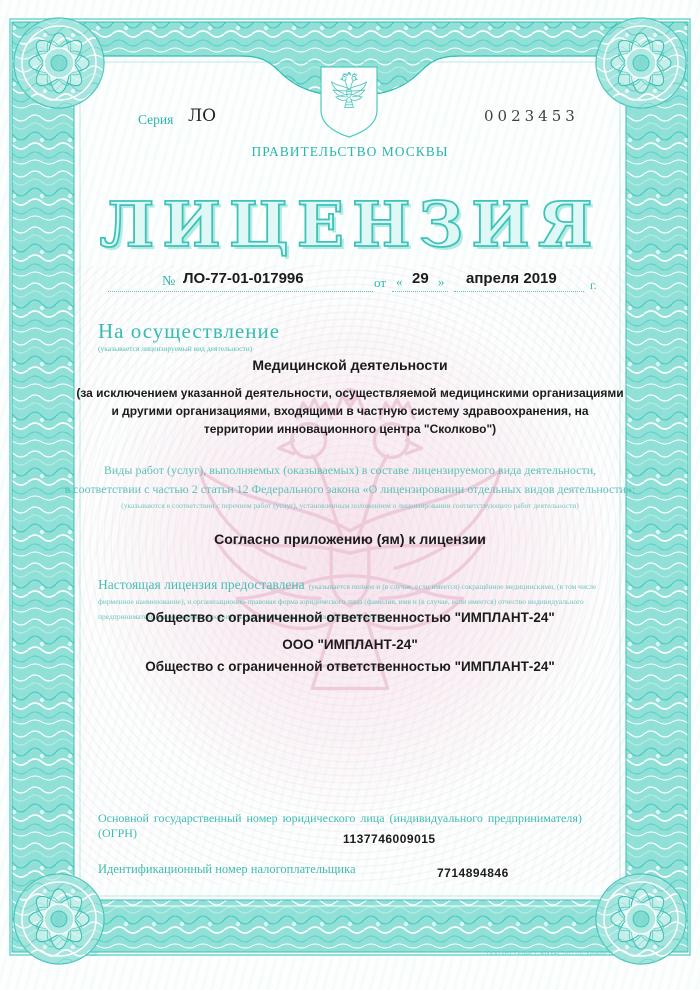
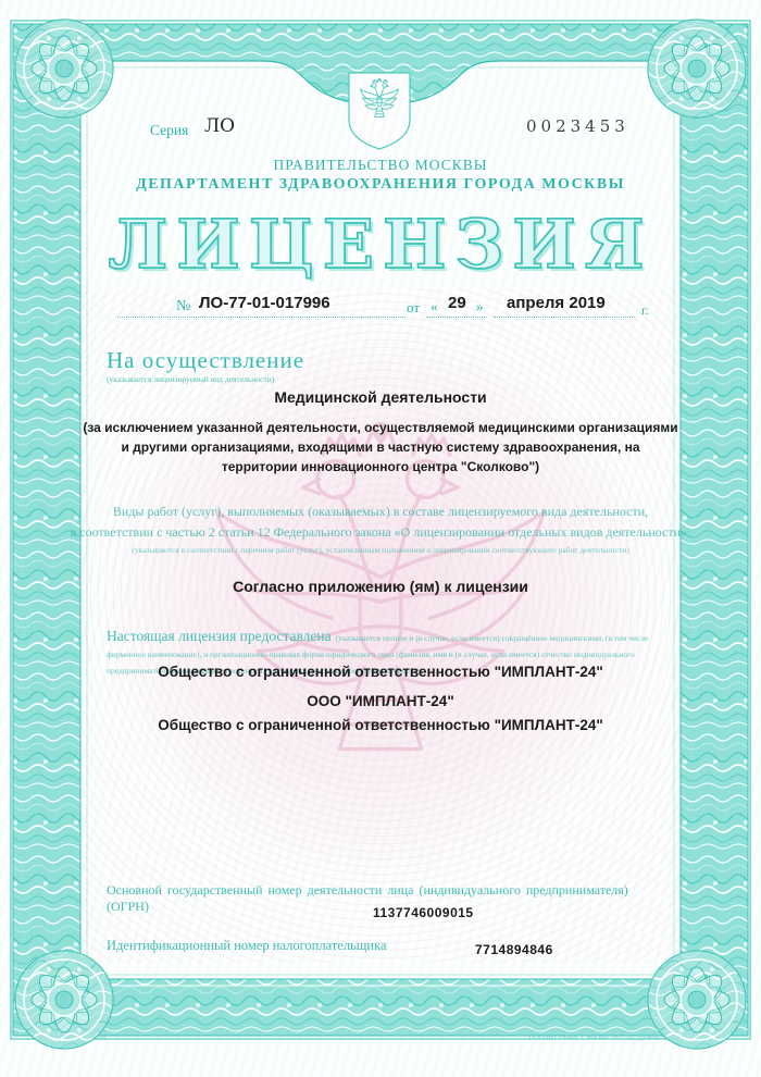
  Серия
  ЛО
  0023453
  ПРАВИТЕЛЬСТВО МОСКВЫ
+ ДЕПАРТАМЕНТ ЗДРАВООХРАНЕНИЯ ГОРОДА МОСКВЫ
  ЛИЦЕНЗИЯ
  №
  ЛО-77-01-017996
  от
  «
  29
  »
  апреля 2019
  г.
  На осуществление
  (указывается лицензируемый вид деятельности)
  Медицинской деятельности
  (за исключением указанной деятельности, осуществляемой медицинскими организациями
  и другими организациями, входящими в частную систему здравоохранения, на
  территории инновационного центра "Сколково")
  Виды работ (услуг), выполняемых (оказываемых) в составе лицензируемого вида деятельности,
  в соответствии с частью 2 статьи 12 Федерального закона «О лицензировании отдельных видов деятельности»:
  (указываются в соответствии с перечнем работ (услуг), установленным положением о лицензировании соответствующего работ деятельности)
  Согласно приложению (ям) к лицензии
  Настоящая лицензия предоставлена (указывается полное и (в случае, если имеется) сокращённое медицинскими, (в том числе фирменное наименование), и организационно-правовая форма юридического лица (фамилия, имя и (в случае, если имеется) отчество индивидуального предпринимателя, наименование и реквизиты документа, удостоверяющего его личность)
  Общество с ограниченной ответственностью "ИМПЛАНТ-24"
  ООО "ИМПЛАНТ-24"
  Общество с ограниченной ответственностью "ИМПЛАНТ-24"
- Основной государственный номер юридического лица (индивидуального предпринимателя) (ОГРН)
+ Основной государственный номер деятельности лица (индивидуального предпринимателя) (ОГРН)
  1137746009015
  Идентификационный номер налогоплательщика
  7714894846
